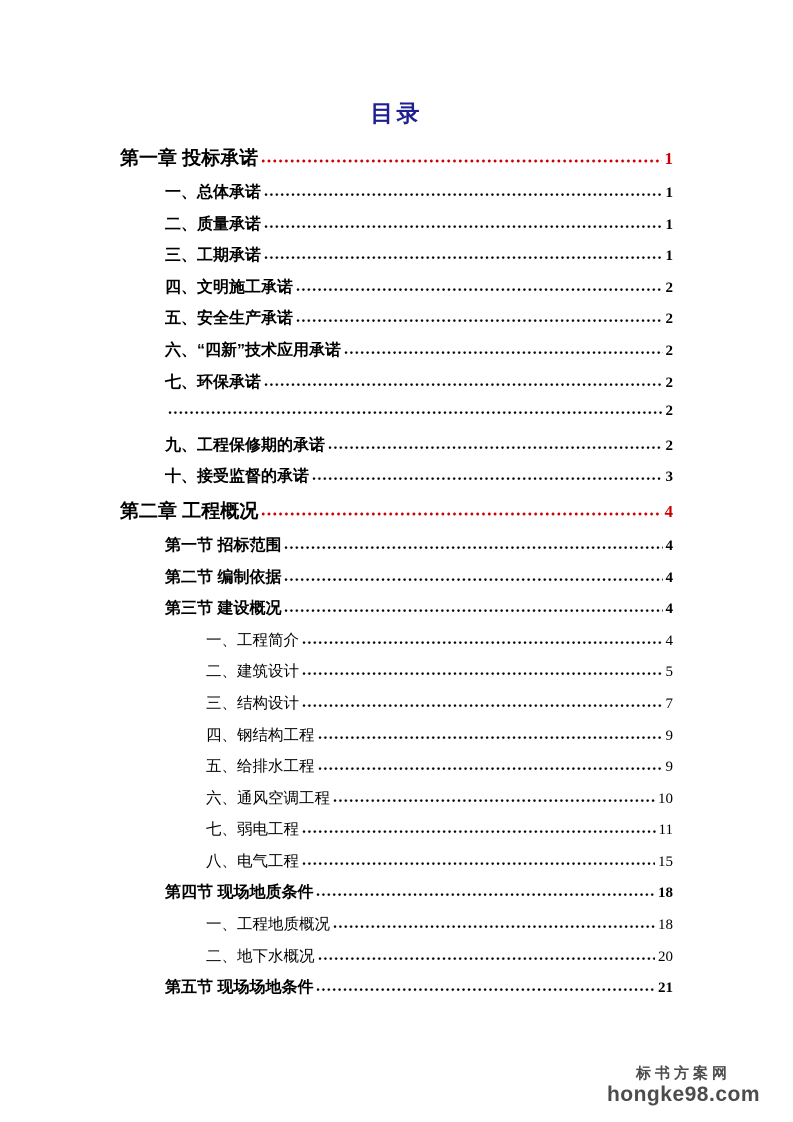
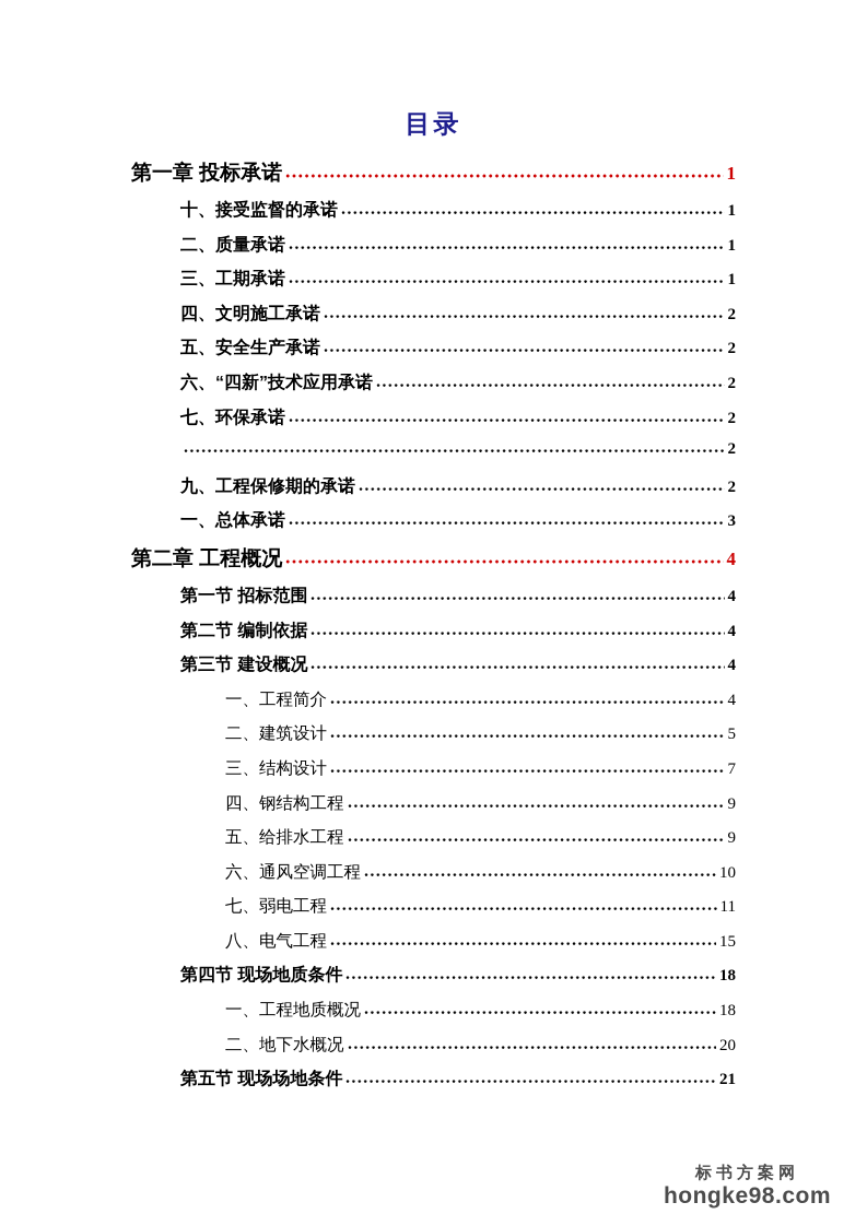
  目录
  第一章 投标承诺
  1
- 一、总体承诺
+ 十、接受监督的承诺
  1
  二、质量承诺
  1
  三、工期承诺
  1
  四、文明施工承诺
  2
  五、安全生产承诺
  2
  六、“四新”技术应用承诺
  2
  七、环保承诺
  2
  2
  九、工程保修期的承诺
  2
- 十、接受监督的承诺
+ 一、总体承诺
  3
  第二章 工程概况
  4
  第一节 招标范围
  4
  第二节 编制依据
  4
  第三节 建设概况
  4
  一、工程简介
  4
  二、建筑设计
  5
  三、结构设计
  7
  四、钢结构工程
  9
  五、给排水工程
  9
  六、通风空调工程
  10
  七、弱电工程
  11
  八、电气工程
  15
  第四节 现场地质条件
  18
  一、工程地质概况
  18
  二、地下水概况
  20
  第五节 现场场地条件
  21
  标书方案网
  hongke98.com
